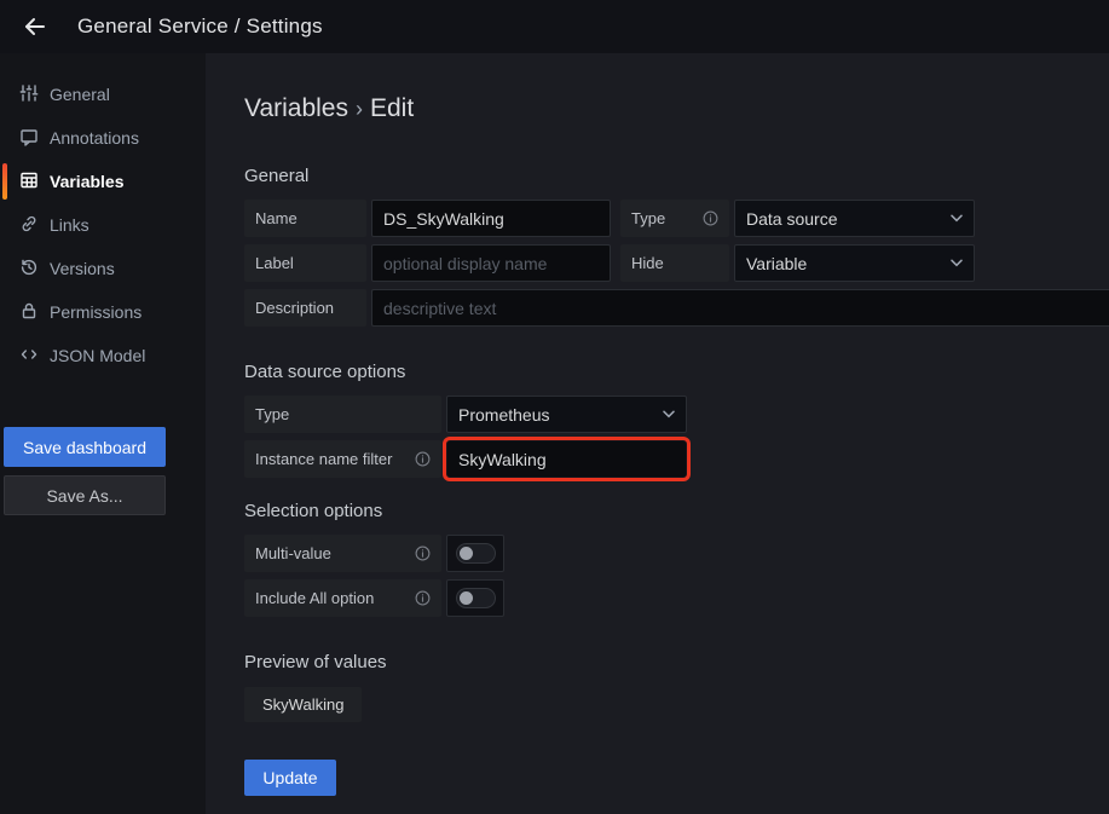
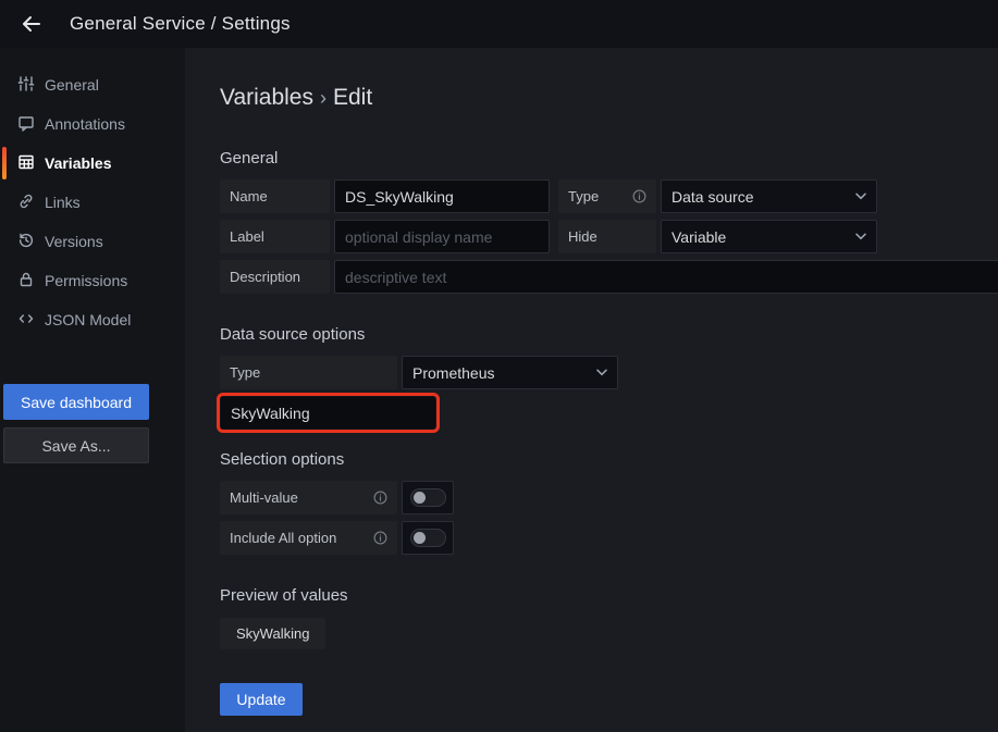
  General Service / Settings
  General
  Annotations
  Variables
  Links
  Versions
  Permissions
  JSON Model
  Save dashboard
  Save As...
  Variables › Edit
  General
  Name
  DS_SkyWalking
  Type
  Data source
  Label
  optional display name
  Hide
  Variable
  Description
  descriptive text
  Data source options
  Type
  Prometheus
- Instance name filter
  SkyWalking
  Selection options
  Multi-value
  Include All option
  Preview of values
  SkyWalking
  Update
